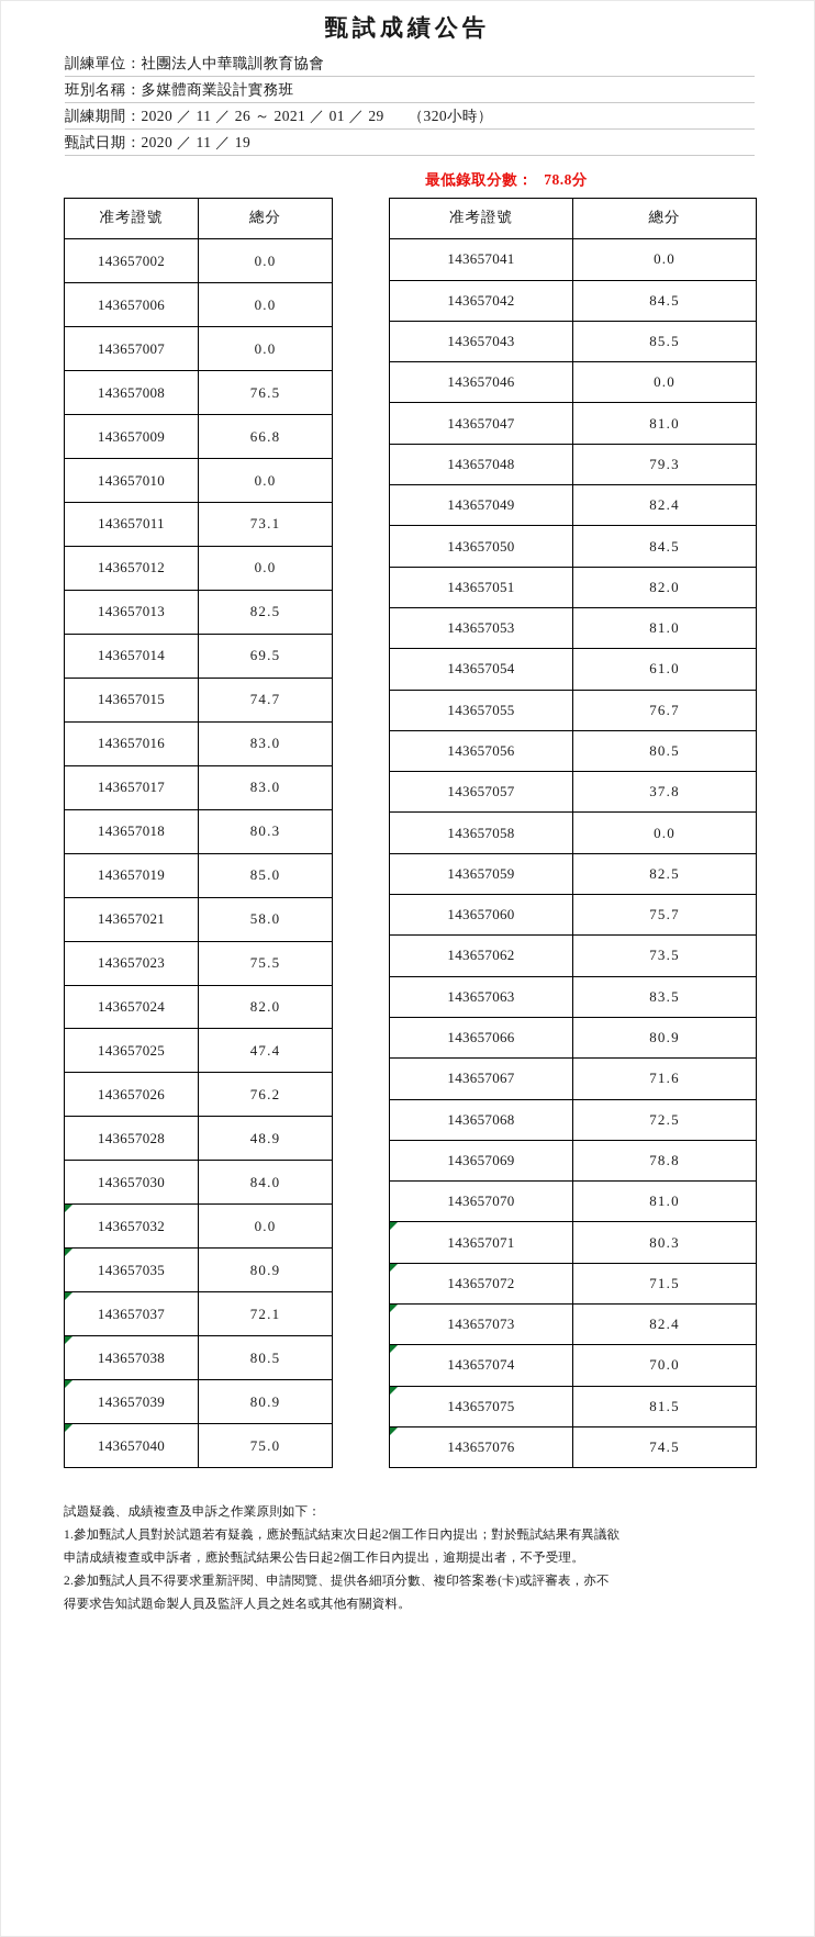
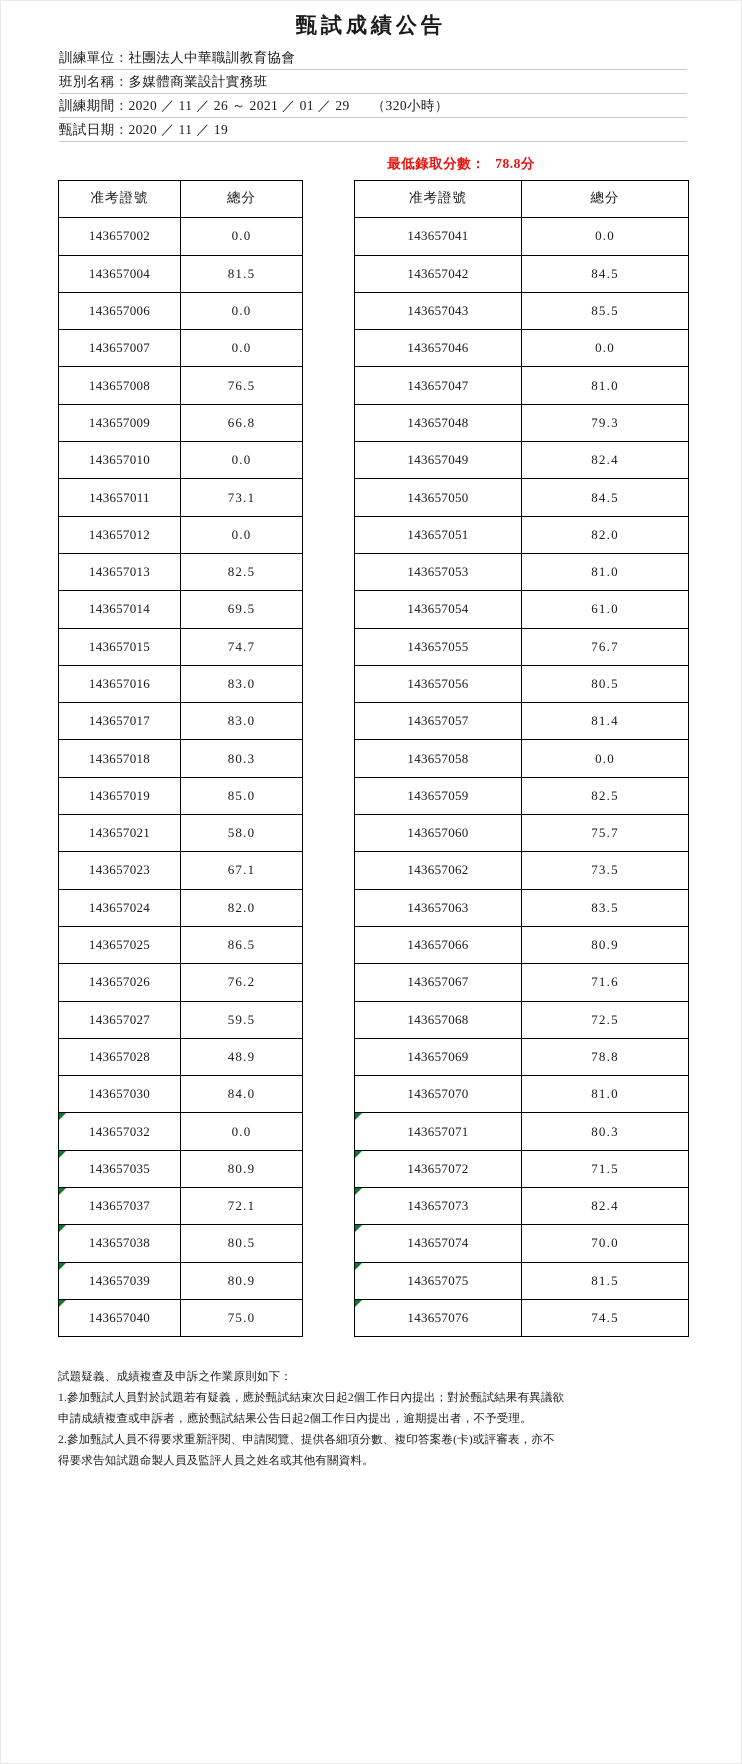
  甄試成績公告
  訓練單位：社團法人中華職訓教育協會
  班別名稱：多媒體商業設計實務班
  訓練期間：2020 ／ 11 ／ 26 ～ 2021 ／ 01 ／ 29 （320小時）
  甄試日期：2020 ／ 11 ／ 19
  最低錄取分數： 78.8分
  准考證號	總分
  143657002	0.0
+ 143657004	81.5
  143657006	0.0
  143657007	0.0
  143657008	76.5
  143657009	66.8
  143657010	0.0
  143657011	73.1
  143657012	0.0
  143657013	82.5
  143657014	69.5
  143657015	74.7
  143657016	83.0
  143657017	83.0
  143657018	80.3
  143657019	85.0
  143657021	58.0
- 143657023	75.5
+ 143657023	67.1
  143657024	82.0
- 143657025	47.4
+ 143657025	86.5
  143657026	76.2
+ 143657027	59.5
  143657028	48.9
  143657030	84.0
  143657032	0.0
  143657035	80.9
  143657037	72.1
  143657038	80.5
  143657039	80.9
  143657040	75.0
  准考證號	總分
  143657041	0.0
  143657042	84.5
  143657043	85.5
  143657046	0.0
  143657047	81.0
  143657048	79.3
  143657049	82.4
  143657050	84.5
  143657051	82.0
  143657053	81.0
  143657054	61.0
  143657055	76.7
  143657056	80.5
- 143657057	37.8
+ 143657057	81.4
  143657058	0.0
  143657059	82.5
  143657060	75.7
  143657062	73.5
  143657063	83.5
  143657066	80.9
  143657067	71.6
  143657068	72.5
  143657069	78.8
  143657070	81.0
  143657071	80.3
  143657072	71.5
  143657073	82.4
  143657074	70.0
  143657075	81.5
  143657076	74.5
  試題疑義、成績複查及申訴之作業原則如下：
  1.參加甄試人員對於試題若有疑義，應於甄試結束次日起2個工作日內提出；對於甄試結果有異議欲
  申請成績複查或申訴者，應於甄試結果公告日起2個工作日內提出，逾期提出者，不予受理。
  2.參加甄試人員不得要求重新評閱、申請閱覽、提供各細項分數、複印答案卷(卡)或評審表，亦不
  得要求告知試題命製人員及監評人員之姓名或其他有關資料。
